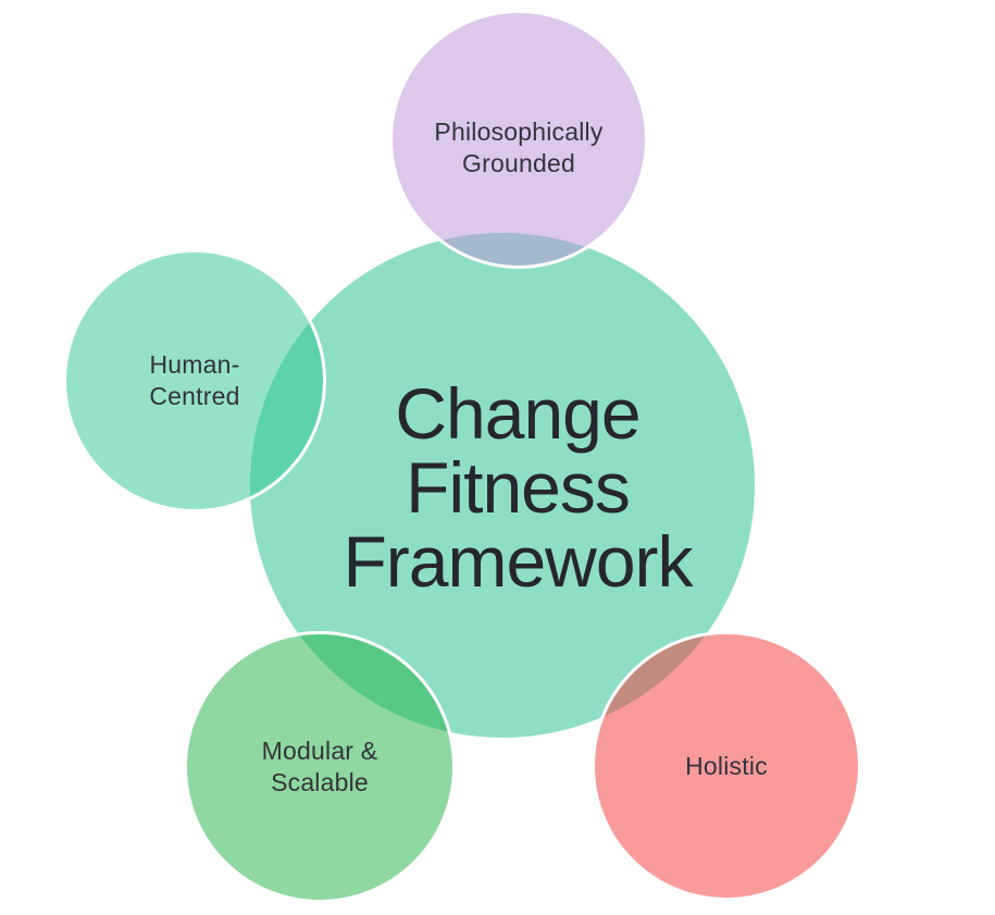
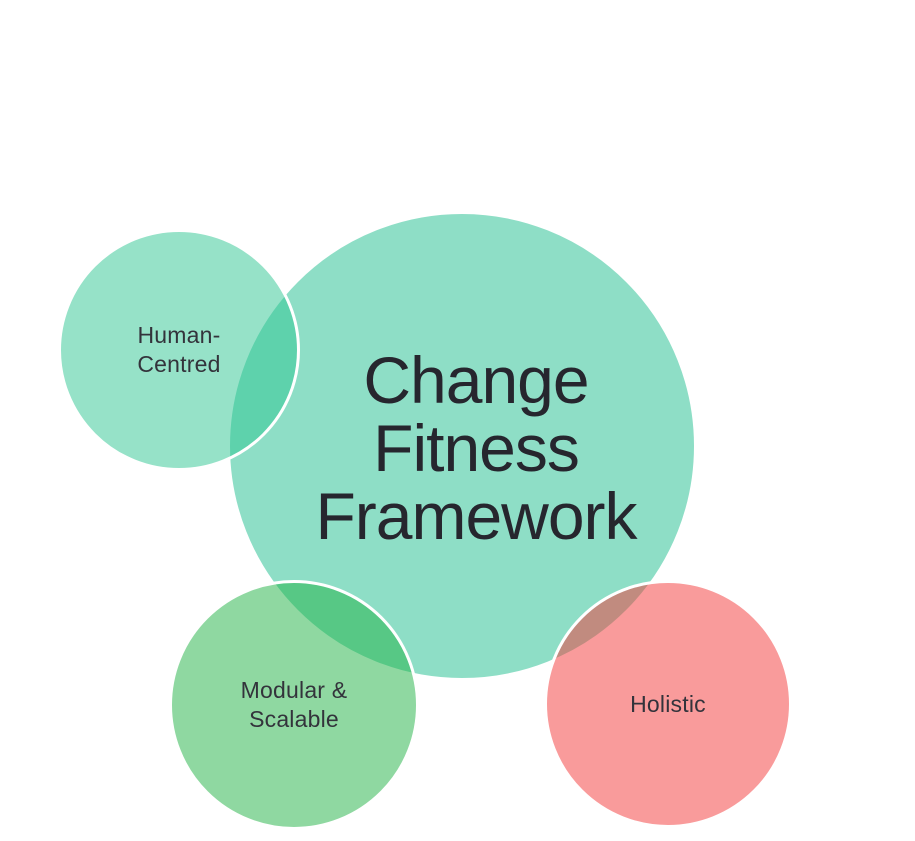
  Change
  Fitness
  Framework
- Philosophically
- Grounded
  Human-
  Centred
  Modular &
  Scalable
  Holistic
